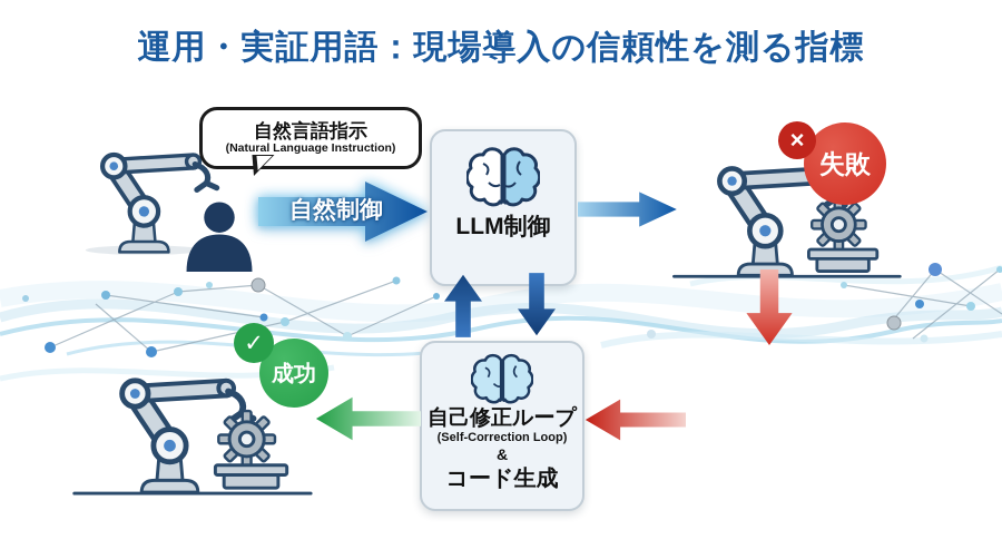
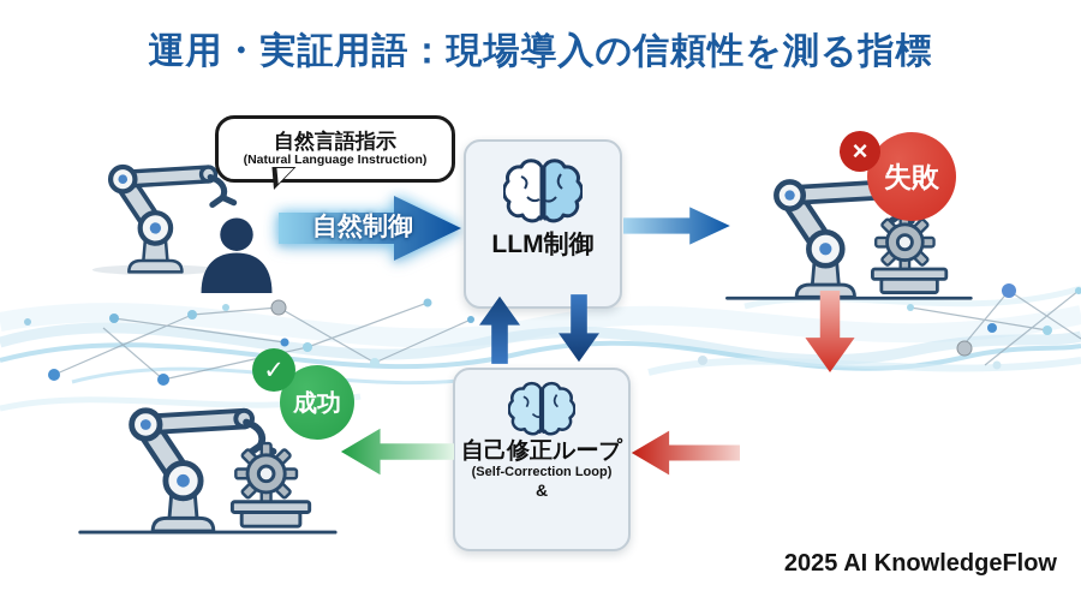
  運用・実証用語：現場導入の信頼性を測る指標
  自然言語指示
  (Natural Language Instruction)
  自然制御
  LLM制御
  失敗
  ×
  自己修正ループ
  (Self-Correction Loop)
  &
- コード生成
  成功
  ✓
+ 2025 AI KnowledgeFlow
